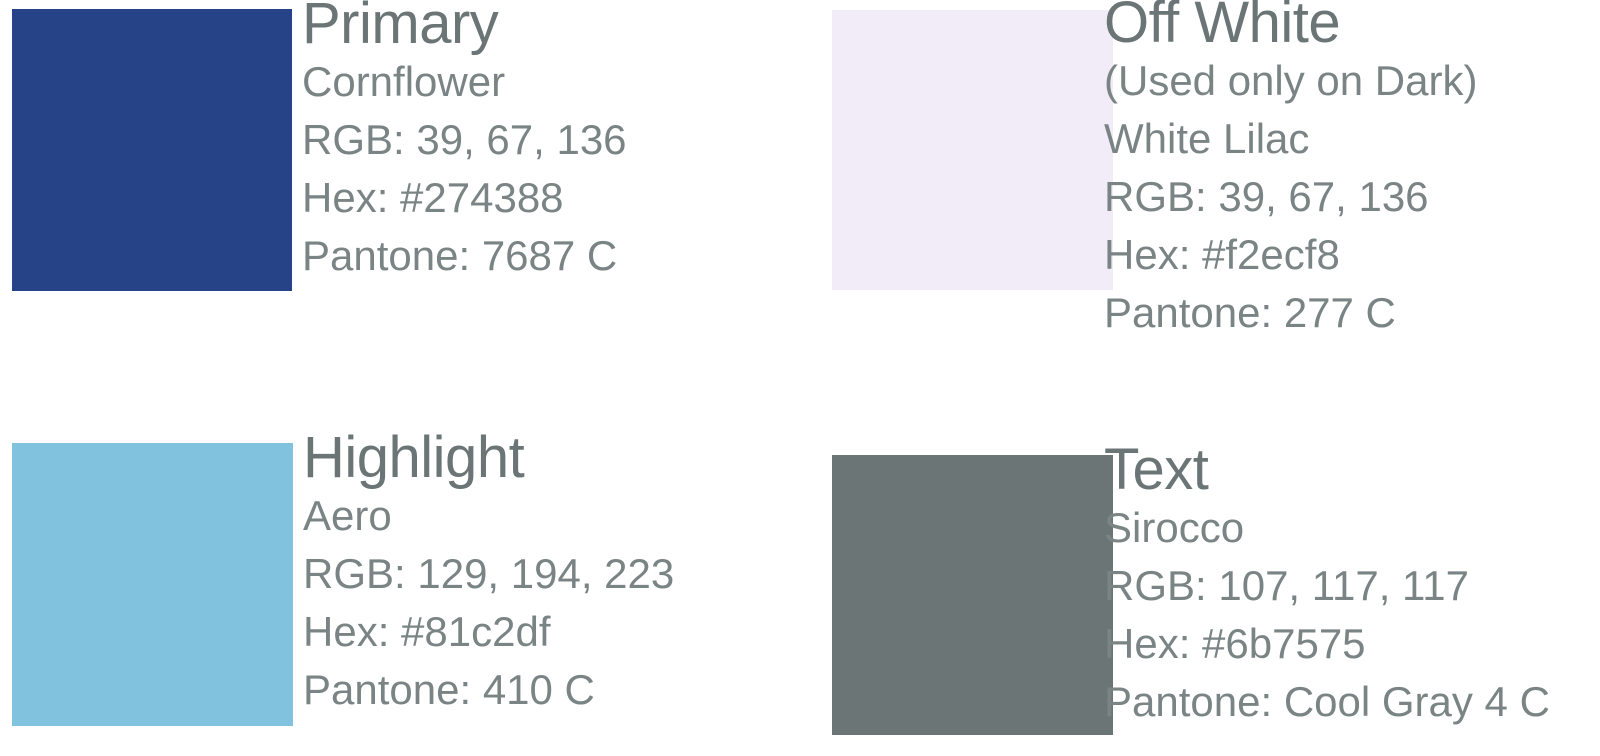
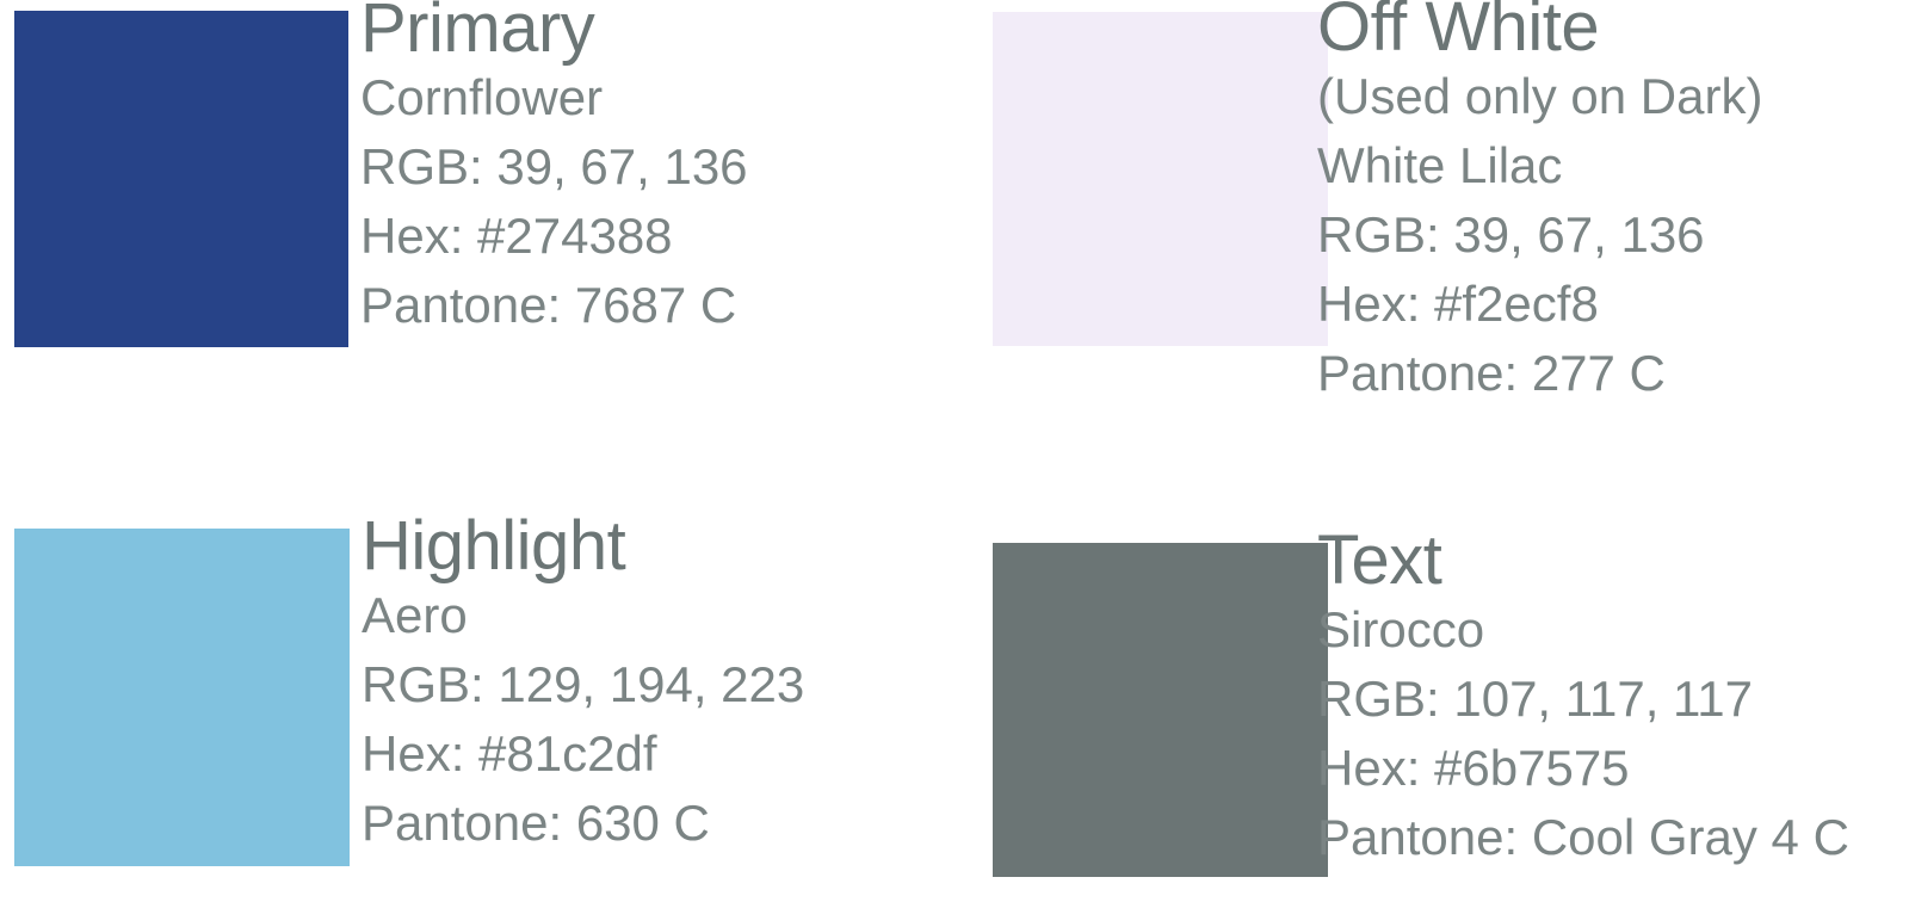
  Primary
  Cornflower
  RGB: 39, 67, 136
  Hex: #274388
  Pantone: 7687 C
  Off White
  (Used only on Dark)
  White Lilac
  RGB: 39, 67, 136
  Hex: #f2ecf8
  Pantone: 277 C
  Highlight
  Aero
  RGB: 129, 194, 223
  Hex: #81c2df
- Pantone: 410 C
+ Pantone: 630 C
  Text
  Sirocco
  RGB: 107, 117, 117
  Hex: #6b7575
  Pantone: Cool Gray 4 C
